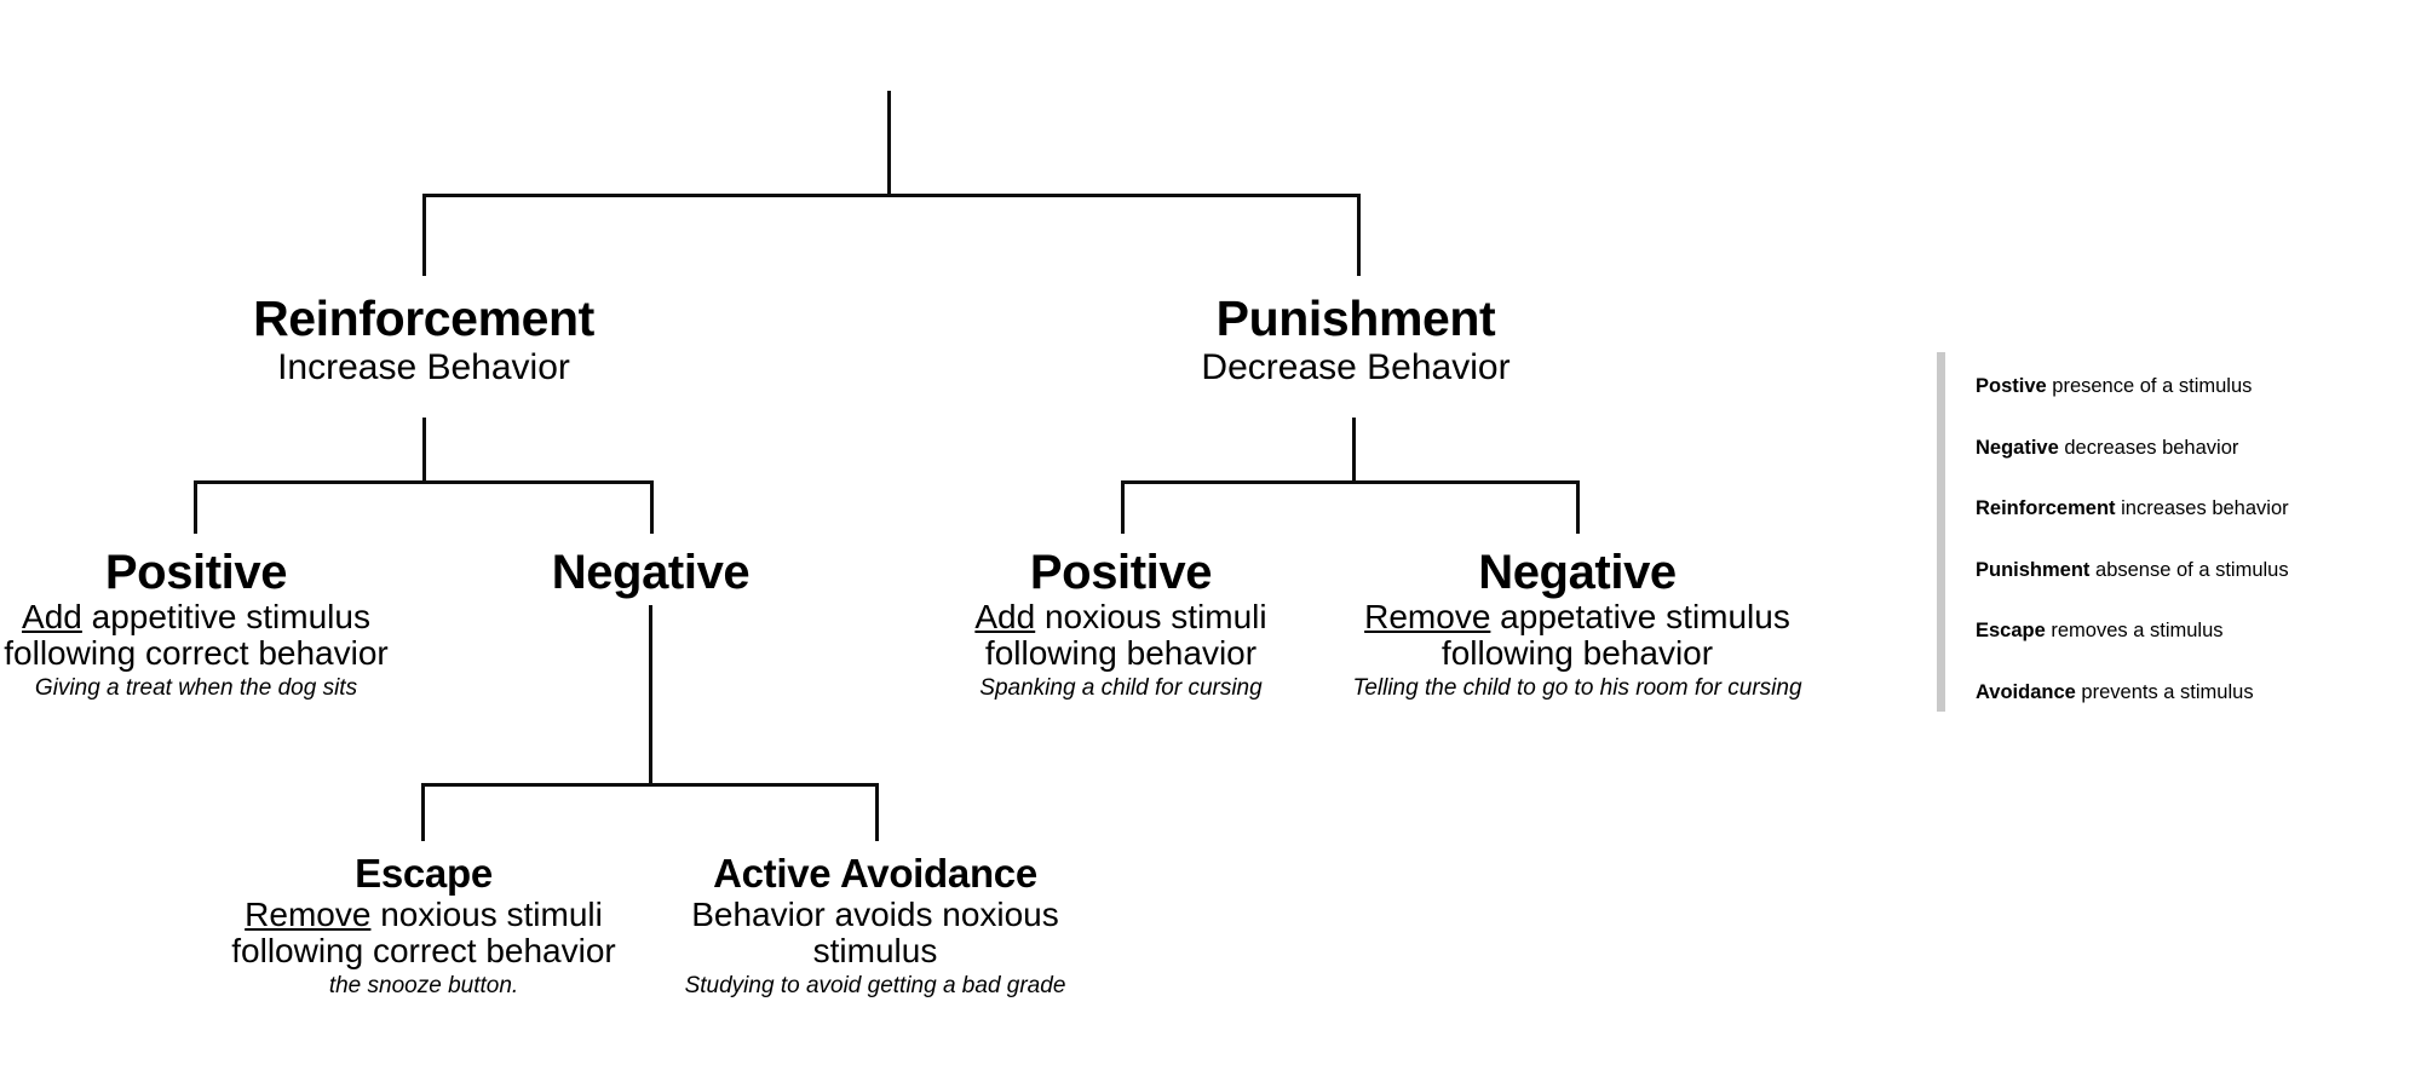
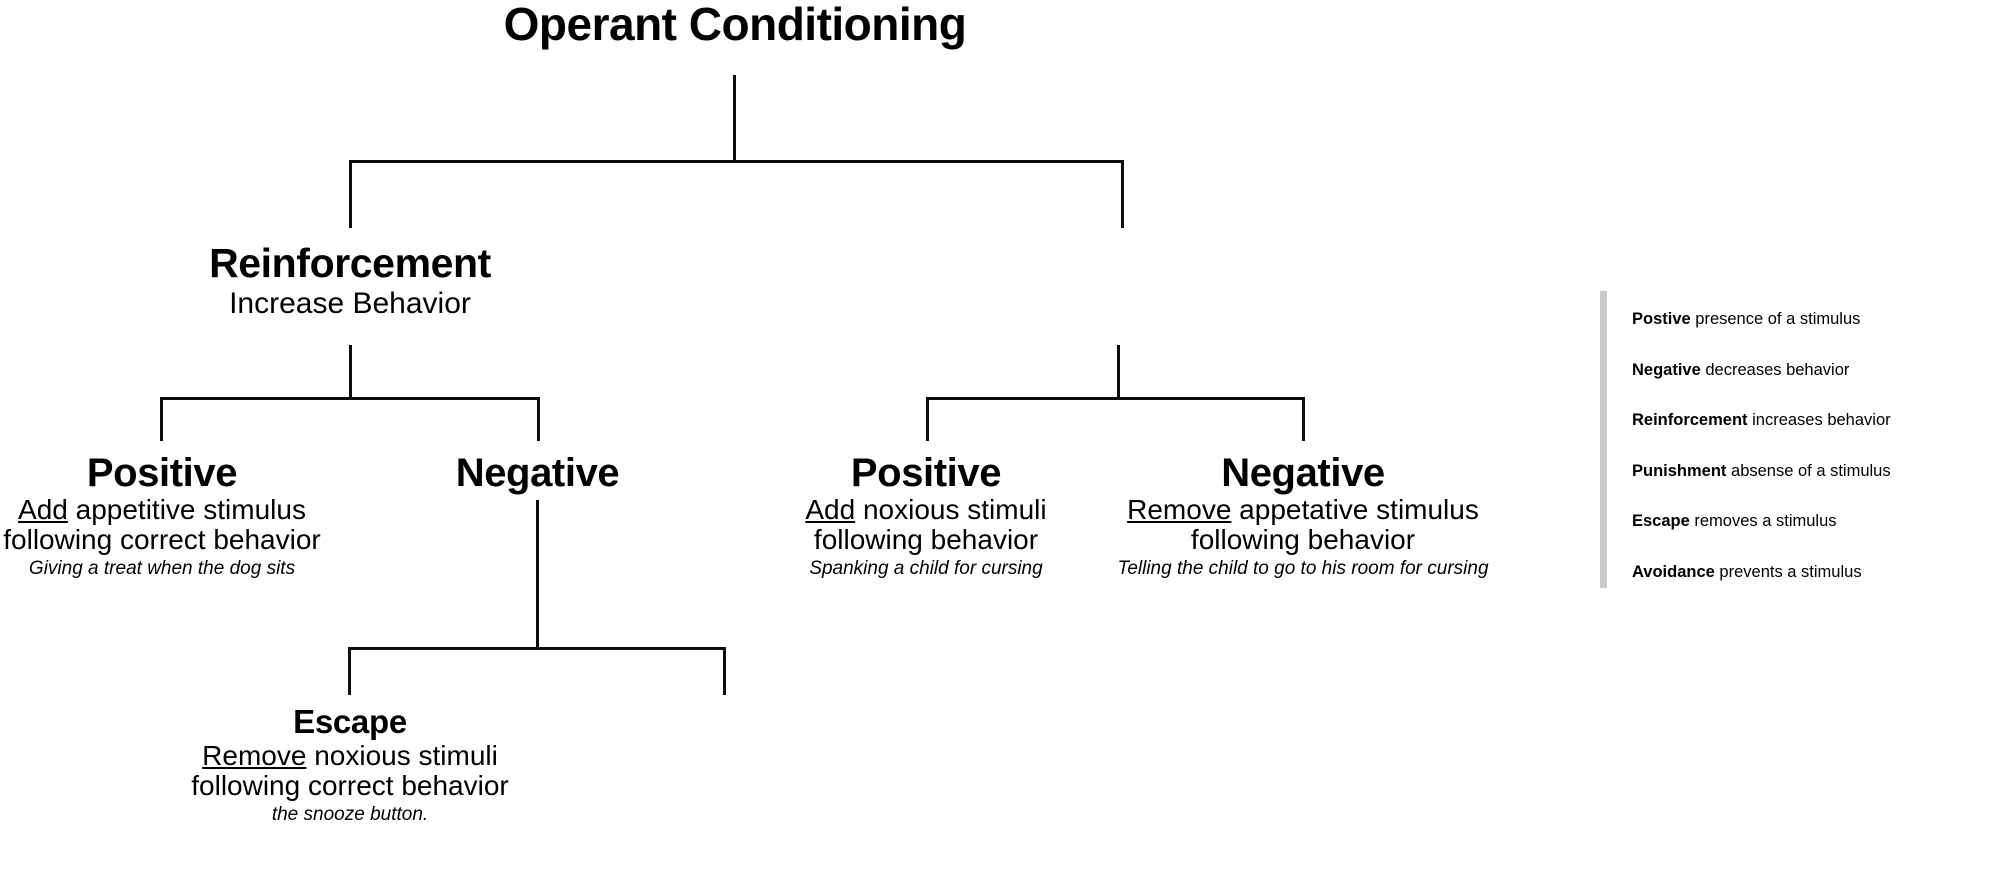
+ Operant Conditioning
  Reinforcement
  Increase Behavior
  Positive
  Add appetitive stimulus
  following correct behavior
  Giving a treat when the dog sits
  Negative
  Escape
  Remove noxious stimuli
  following correct behavior
  the snooze button.
- Active Avoidance
- Behavior avoids noxious
- stimulus
- Studying to avoid getting a bad grade
- Punishment
- Decrease Behavior
  Positive
  Add noxious stimuli
  following behavior
  Spanking a child for cursing
  Negative
  Remove appetative stimulus
  following behavior
  Telling the child to go to his room for cursing
  Postive presence of a stimulus
  Negative decreases behavior
  Reinforcement increases behavior
  Punishment absense of a stimulus
  Escape removes a stimulus
  Avoidance prevents a stimulus
